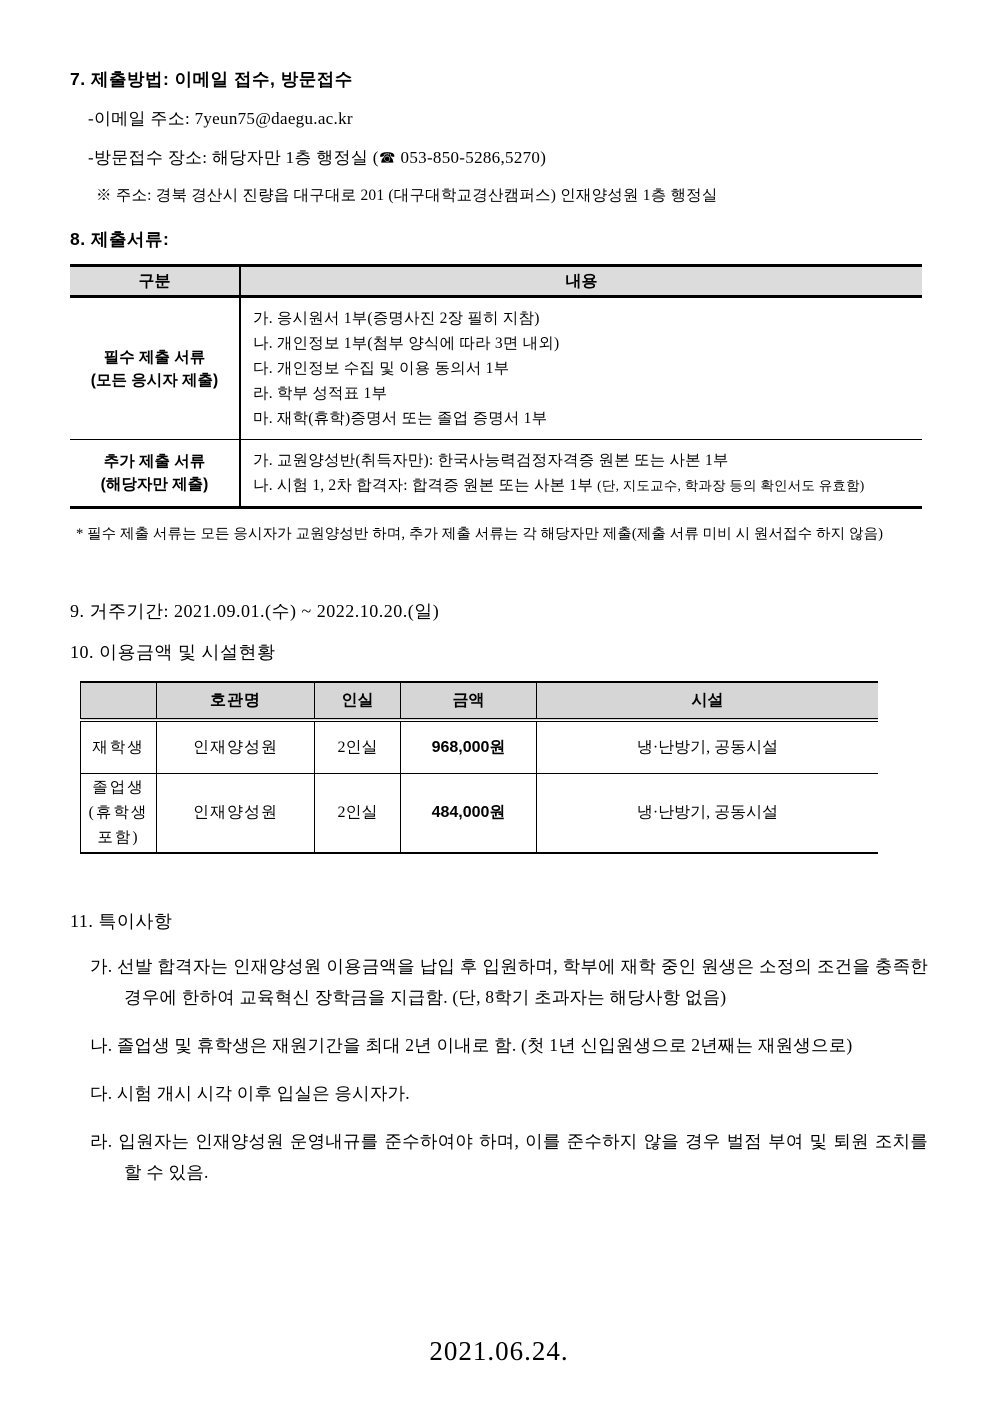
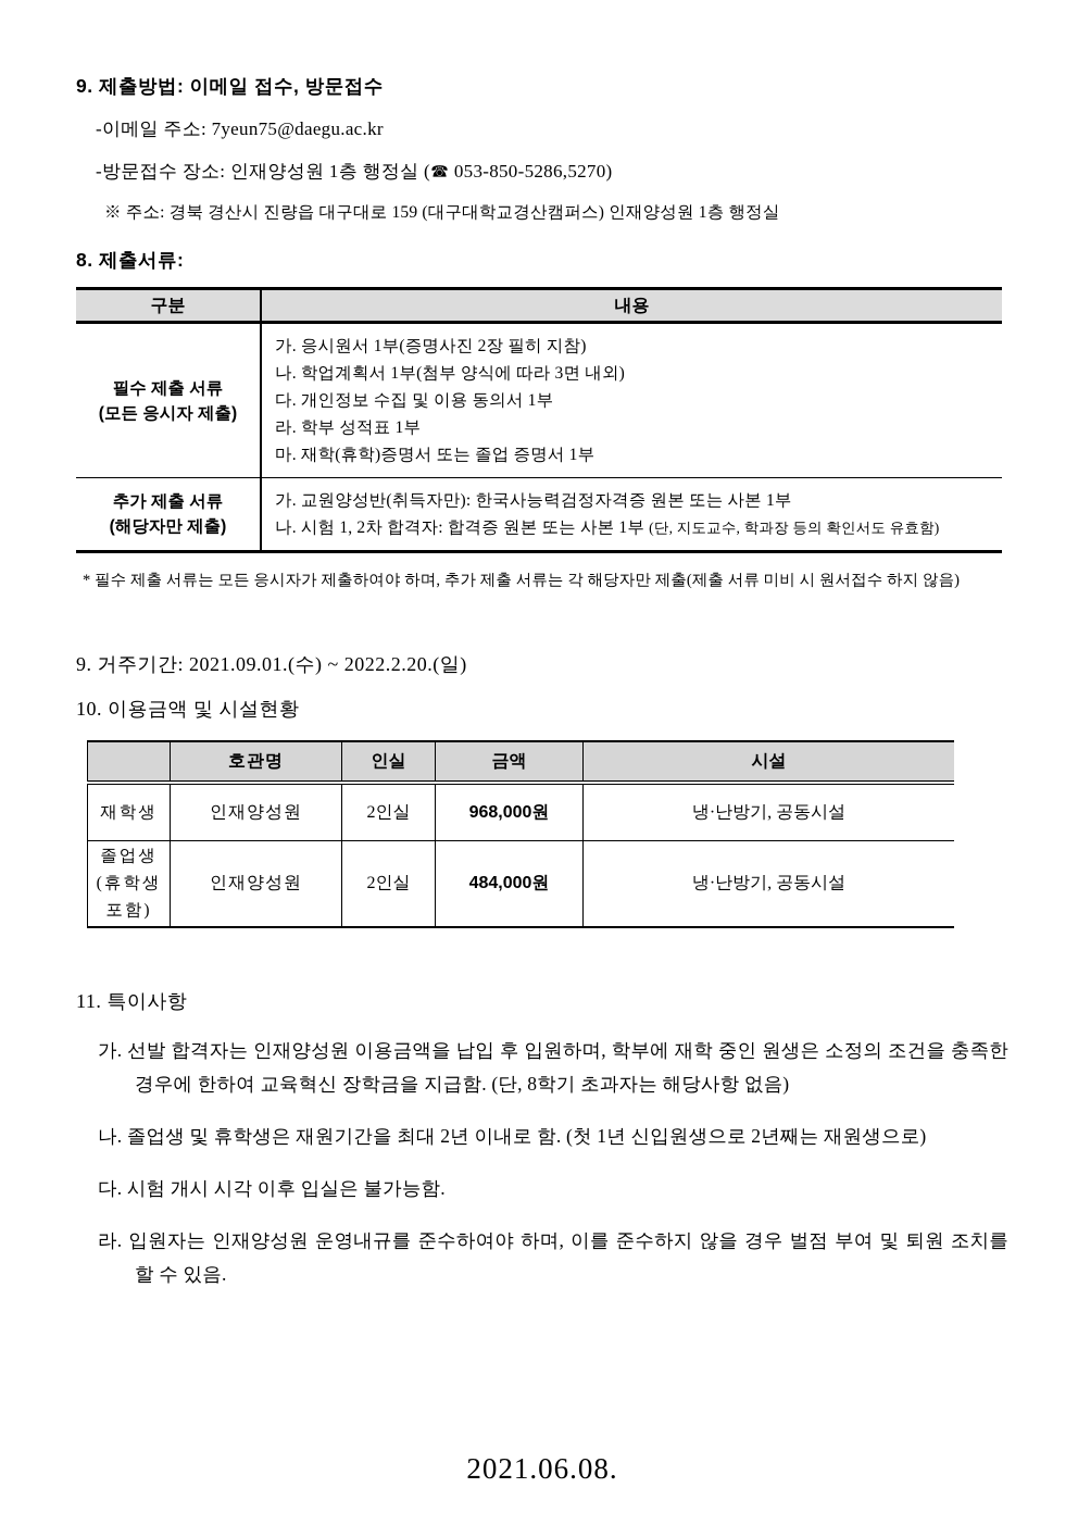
- 7. 제출방법: 이메일 접수, 방문접수
+ 9. 제출방법: 이메일 접수, 방문접수
  -이메일 주소: 7yeun75@daegu.ac.kr
- -방문접수 장소: 해당자만 1층 행정실 (☎ 053-850-5286,5270)
+ -방문접수 장소: 인재양성원 1층 행정실 (☎ 053-850-5286,5270)
- ※ 주소: 경북 경산시 진량읍 대구대로 201 (대구대학교경산캠퍼스) 인재양성원 1층 행정실
+ ※ 주소: 경북 경산시 진량읍 대구대로 159 (대구대학교경산캠퍼스) 인재양성원 1층 행정실
  8. 제출서류:
  구분	내용
- 필수 제출 서류 (모든 응시자 제출)	가. 응시원서 1부(증명사진 2장 필히 지참) 나. 개인정보 1부(첨부 양식에 따라 3면 내외) 다. 개인정보 수집 및 이용 동의서 1부 라. 학부 성적표 1부 마. 재학(휴학)증명서 또는 졸업 증명서 1부
+ 필수 제출 서류 (모든 응시자 제출)	가. 응시원서 1부(증명사진 2장 필히 지참) 나. 학업계획서 1부(첨부 양식에 따라 3면 내외) 다. 개인정보 수집 및 이용 동의서 1부 라. 학부 성적표 1부 마. 재학(휴학)증명서 또는 졸업 증명서 1부
  추가 제출 서류 (해당자만 제출)	가. 교원양성반(취득자만): 한국사능력검정자격증 원본 또는 사본 1부 나. 시험 1, 2차 합격자: 합격증 원본 또는 사본 1부 (단, 지도교수, 학과장 등의 확인서도 유효함)
- * 필수 제출 서류는 모든 응시자가 교원양성반 하며, 추가 제출 서류는 각 해당자만 제출(제출 서류 미비 시 원서접수 하지 않음)
+ * 필수 제출 서류는 모든 응시자가 제출하여야 하며, 추가 제출 서류는 각 해당자만 제출(제출 서류 미비 시 원서접수 하지 않음)
- 9. 거주기간: 2021.09.01.(수) ~ 2022.10.20.(일)
+ 9. 거주기간: 2021.09.01.(수) ~ 2022.2.20.(일)
  10. 이용금액 및 시설현황
  	호관명	인실	금액	시설
  재학생	인재양성원	2인실	968,000원	냉·난방기, 공동시설
  졸업생 (휴학생 포함)	인재양성원	2인실	484,000원	냉·난방기, 공동시설
  11. 특이사항
  가. 선발 합격자는 인재양성원 이용금액을 납입 후 입원하며, 학부에 재학 중인 원생은 소정의 조건을 충족한 경우에 한하여 교육혁신 장학금을 지급함. (단, 8학기 초과자는 해당사항 없음)
  나. 졸업생 및 휴학생은 재원기간을 최대 2년 이내로 함. (첫 1년 신입원생으로 2년째는 재원생으로)
- 다. 시험 개시 시각 이후 입실은 응시자가.
+ 다. 시험 개시 시각 이후 입실은 불가능함.
  라. 입원자는 인재양성원 운영내규를 준수하여야 하며, 이를 준수하지 않을 경우 벌점 부여 및 퇴원 조치를 할 수 있음.
- 2021.06.24.
+ 2021.06.08.
